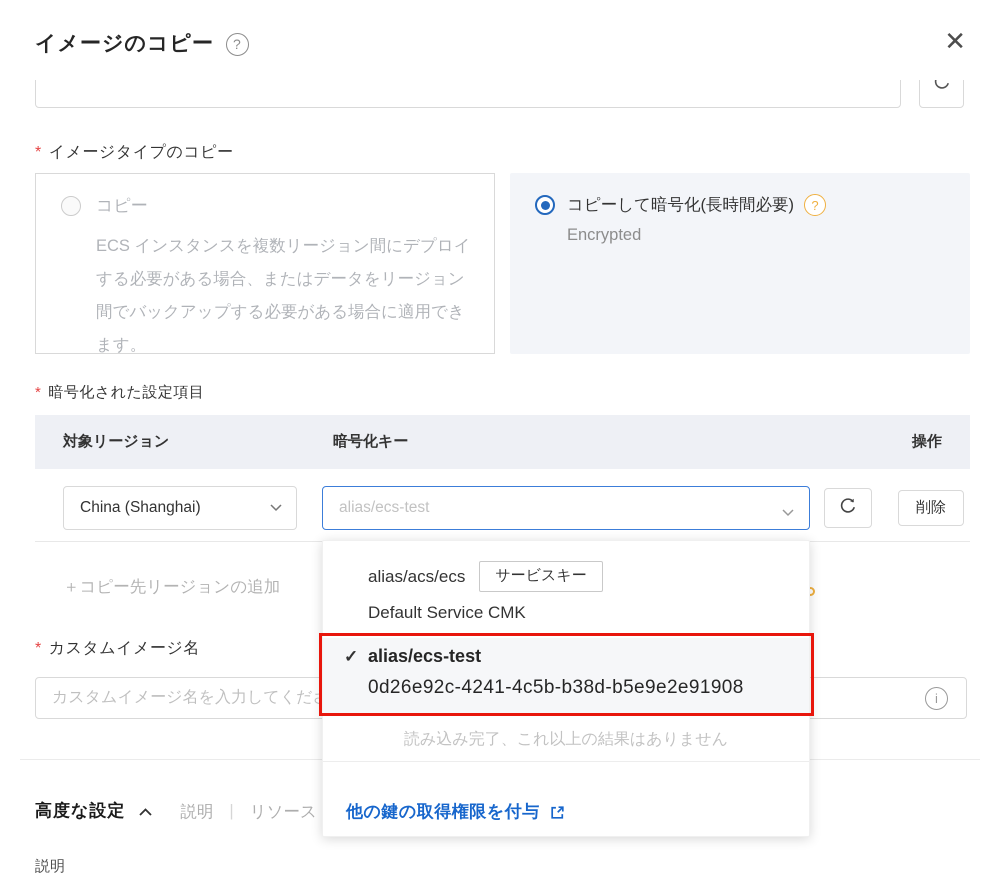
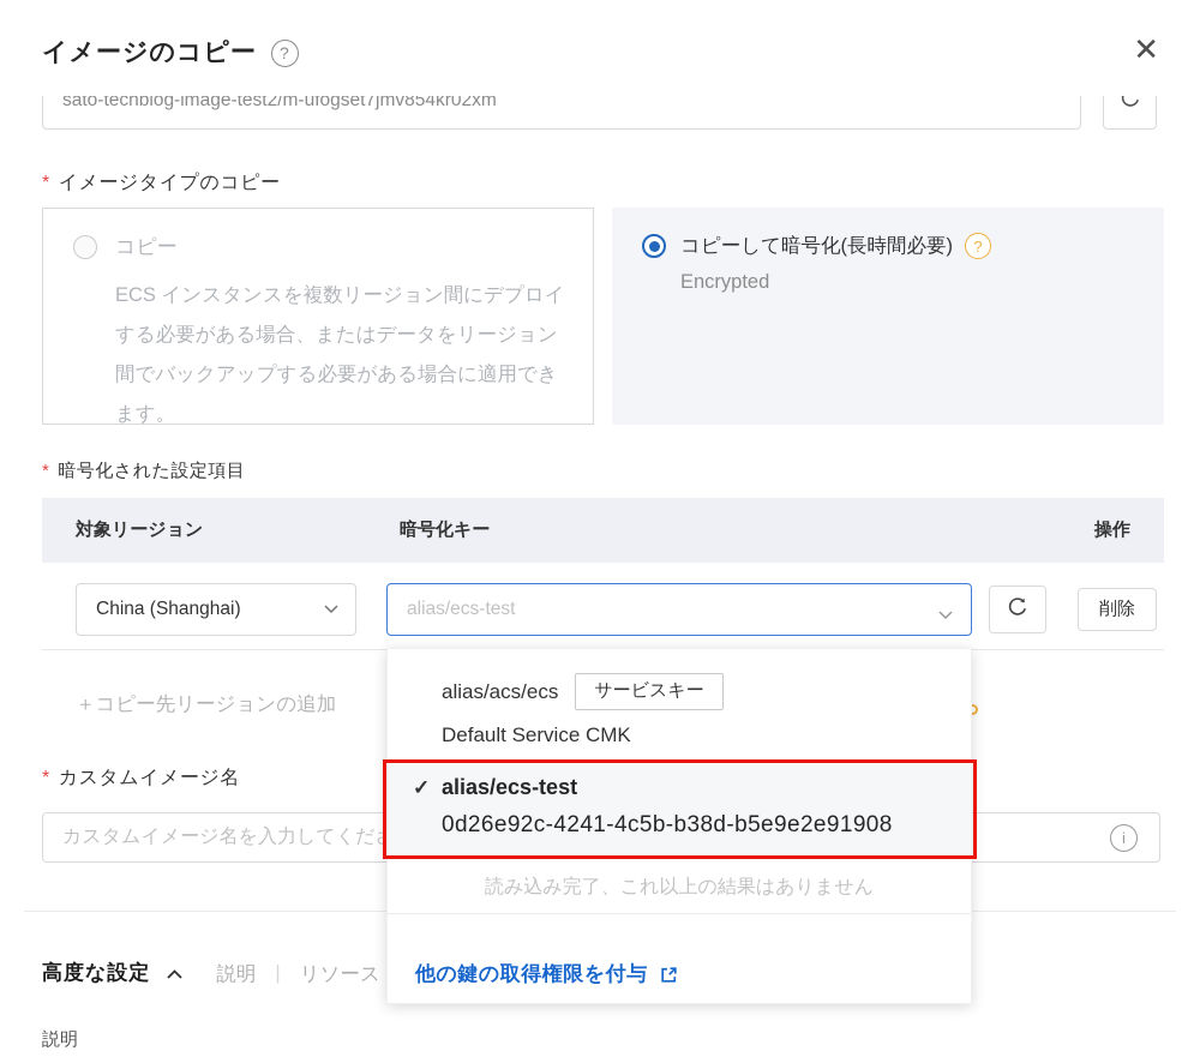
  イメージのコピー
  ?
  ✕
+ sato-techblog-image-test2/m-ufogset7jmv854kr02xm
  * イメージタイプのコピー
  コピー
  ECS インスタンスを複数リージョン間にデプロイする必要がある場合、またはデータをリージョン間でバックアップする必要がある場合に適用できます。
  コピーして暗号化(長時間必要)
  ?
  Encrypted
  * 暗号化された設定項目
  対象リージョン
  暗号化キー
  操作
  China (Shanghai)
  alias/ecs-test
  削除
  ＋コピー先リージョンの追加
  * カスタムイメージ名
  カスタムイメージ名を入力してくださ
  i
  高度な設定
  説明
  |
  リソース
  説明
  alias/acs/ecs
  サービスキー
  Default Service CMK
  ✓
  alias/ecs-test
  0d26e92c-4241-4c5b-b38d-b5e9e2e91908
  読み込み完了、これ以上の結果はありません
  他の鍵の取得権限を付与
